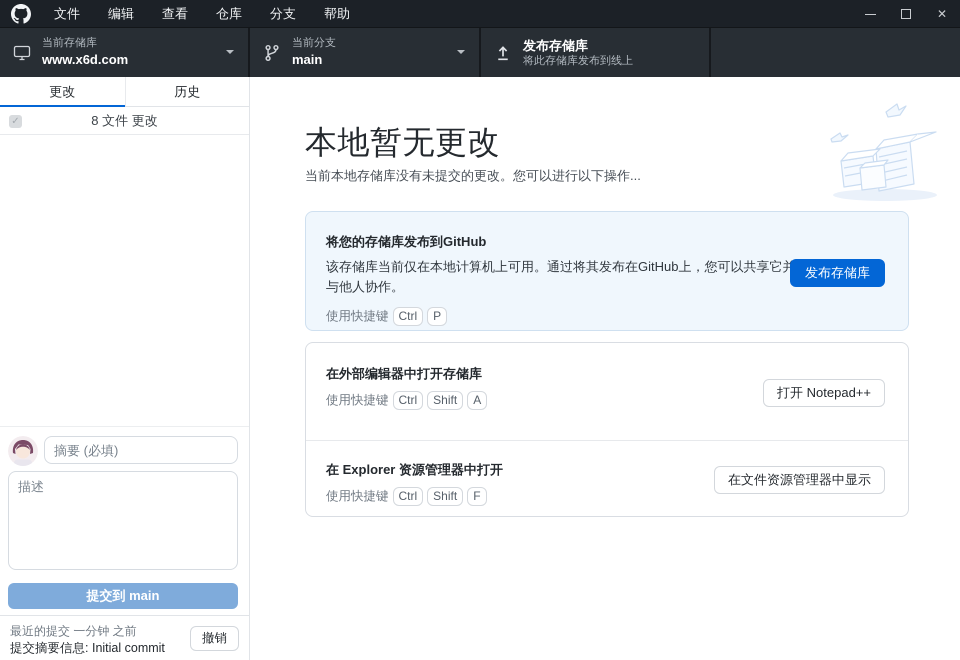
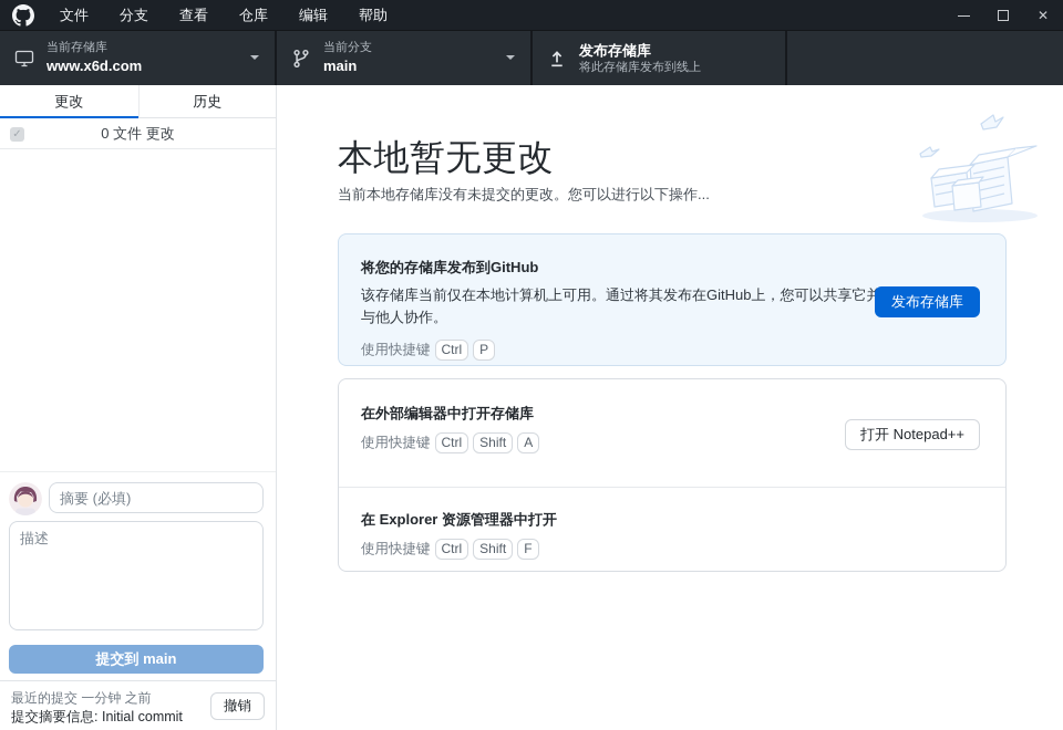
  文件
- 编辑
+ 分支
  查看
  仓库
- 分支
+ 编辑
  帮助
  ✕
  当前存储库
  www.x6d.com
  当前分支
  main
  发布存储库
  将此存储库发布到线上
  更改
  历史
  ✓
- 8 文件 更改
+ 0 文件 更改
  摘要 (必填)
  描述
  提交到 main
  最近的提交 一分钟 之前
  提交摘要信息: Initial commit
  撤销
  本地暂无更改
  当前本地存储库没有未提交的更改。您可以进行以下操作...
  将您的存储库发布到GitHub
  该存储库当前仅在本地计算机上可用。通过将其发布在GitHub上，您可以共享它并与他人协作。
  使用快捷键
  Ctrl
  P
  发布存储库
  在外部编辑器中打开存储库
  使用快捷键
  Ctrl
  Shift
  A
  打开 Notepad++
  在 Explorer 资源管理器中打开
  使用快捷键
  Ctrl
  Shift
  F
- 在文件资源管理器中显示
